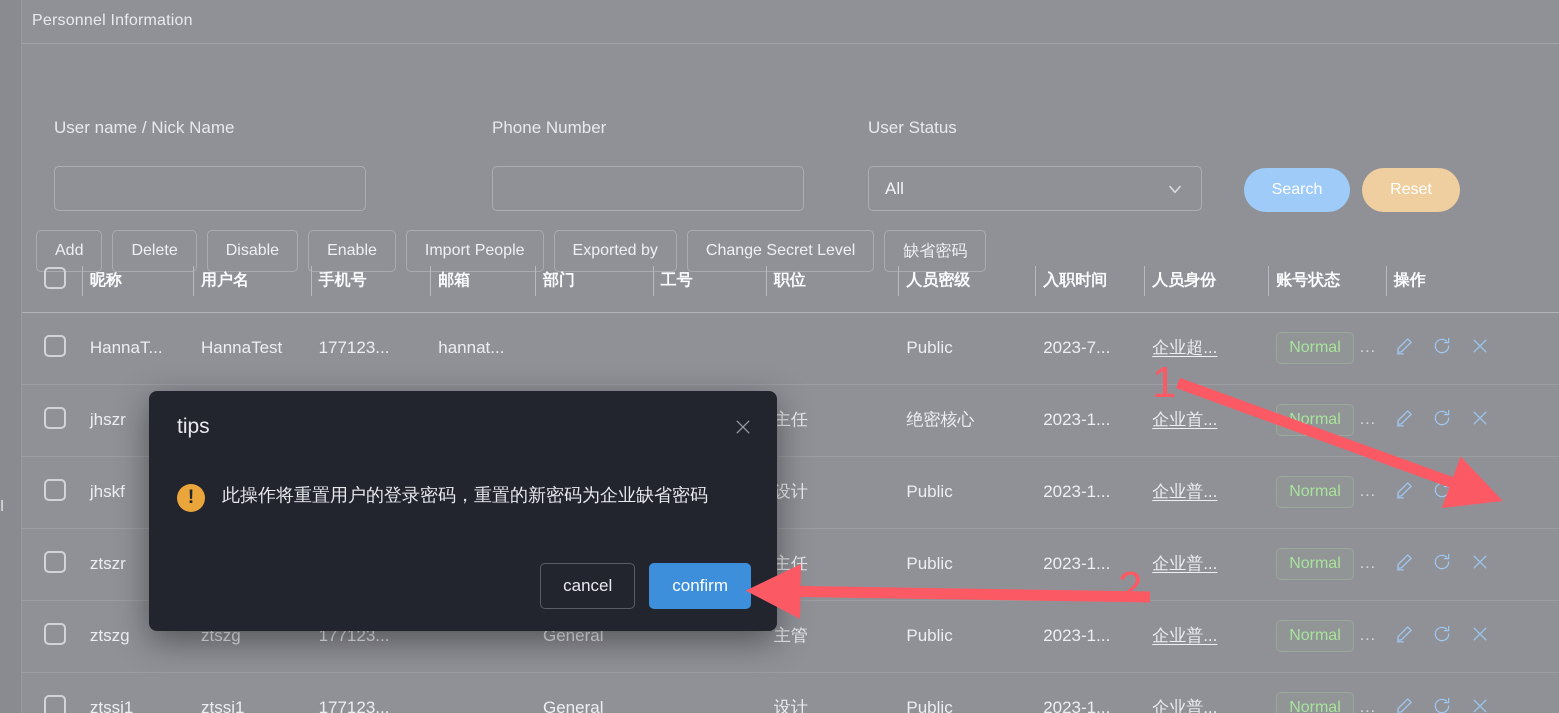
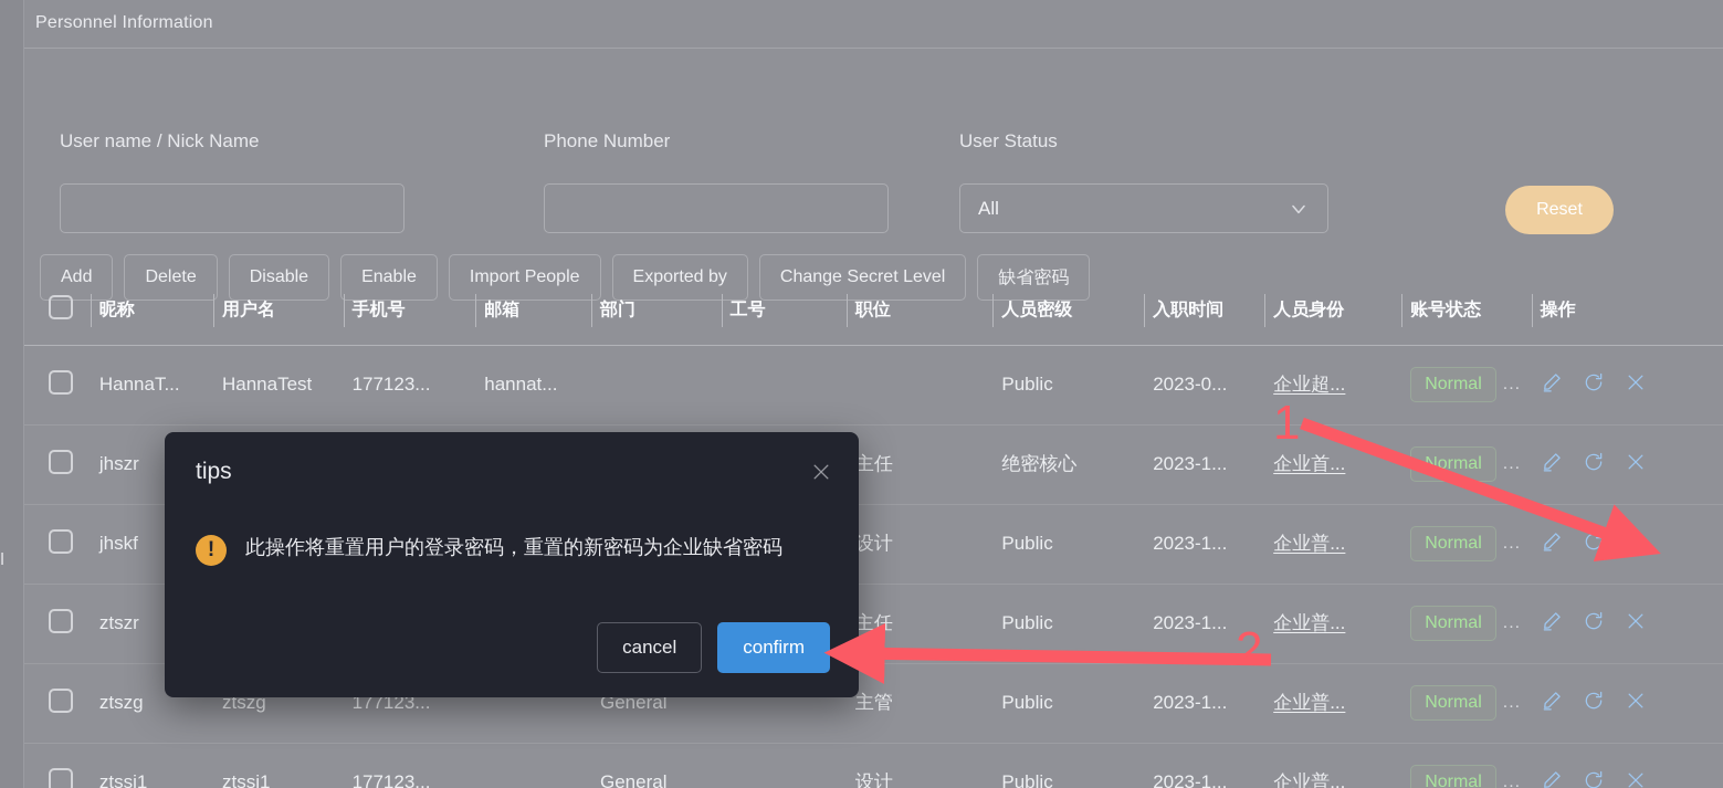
  Personnel Information
  User name / Nick Name
  Phone Number
  User Status
  All
- Search
  Reset
  Add
  	昵称	用户名	手机号	邮箱	部门	工号	职位	人员密级	入职时间	人员身份	账号状态	操作
- 	HannaT...	HannaTest	177123...	hannat...				Public	2023-7...	企业超...	Normal ...
+ 	HannaT...	HannaTest	177123...	hannat...				Public	2023-0...	企业超...	Normal ...
  	jhszr						主任	绝密核心	2023-1...	企业首...	Normal ...
  	jhskf						设计	Public	2023-1...	企业普...	Normal ...
  	ztszr						主任	Public	2023-1...	企业普...	Normal ...
  	ztszg	ztszg	177123...		General		主管	Public	2023-1...	企业普...	Normal ...
  	ztssj1	ztssj1	177123...		General		设计	Public	2023-1...	企业普...	Normal ...
  tips
  !
  此操作将重置用户的登录密码，重置的新密码为企业缺省密码
  cancel
  confirm
  1
  2
